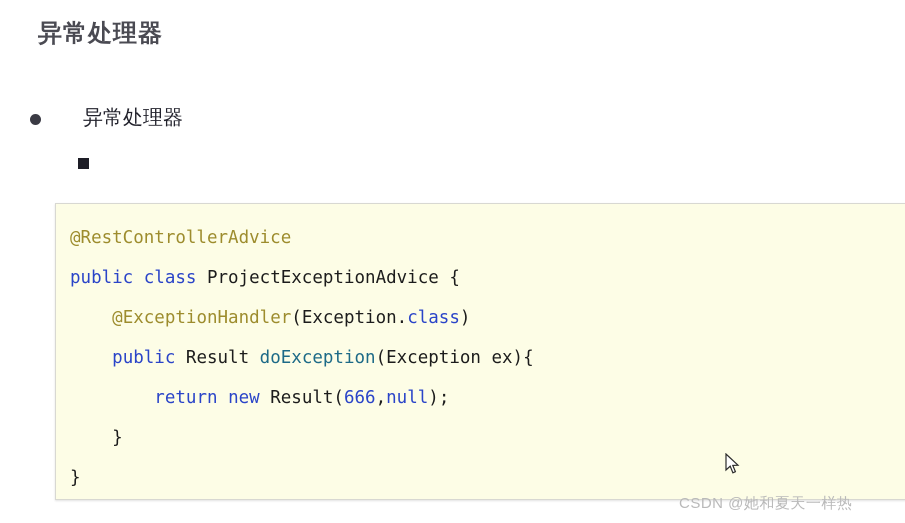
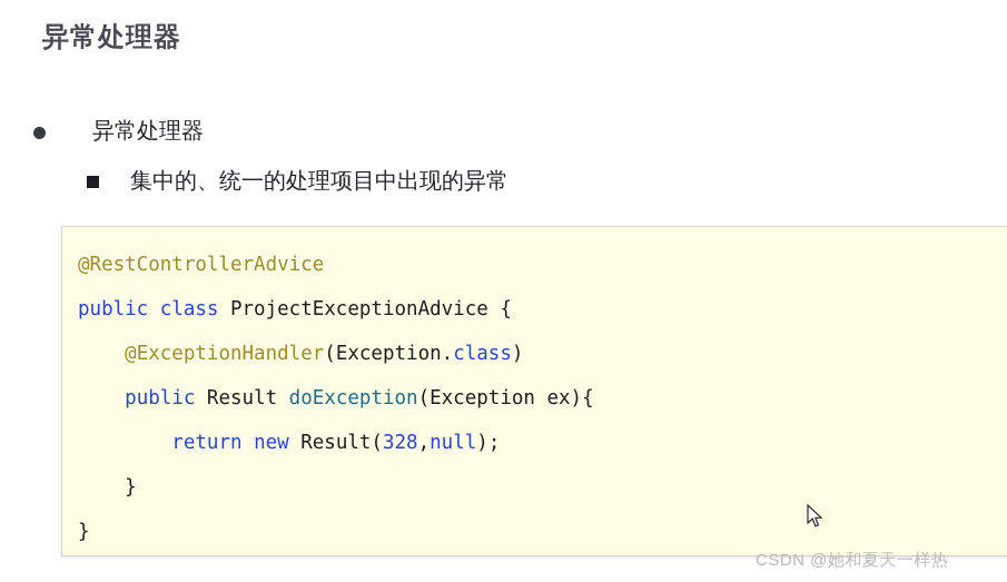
  异常处理器
  异常处理器
+ 集中的、统一的处理项目中出现的异常
  @RestControllerAdvice
  public class ProjectExceptionAdvice {
  @ExceptionHandler(Exception.class)
  public Result doException(Exception ex){
- return new Result(666,null);
+ return new Result(328,null);
  }
  }
  CSDN @她和夏天一样热
